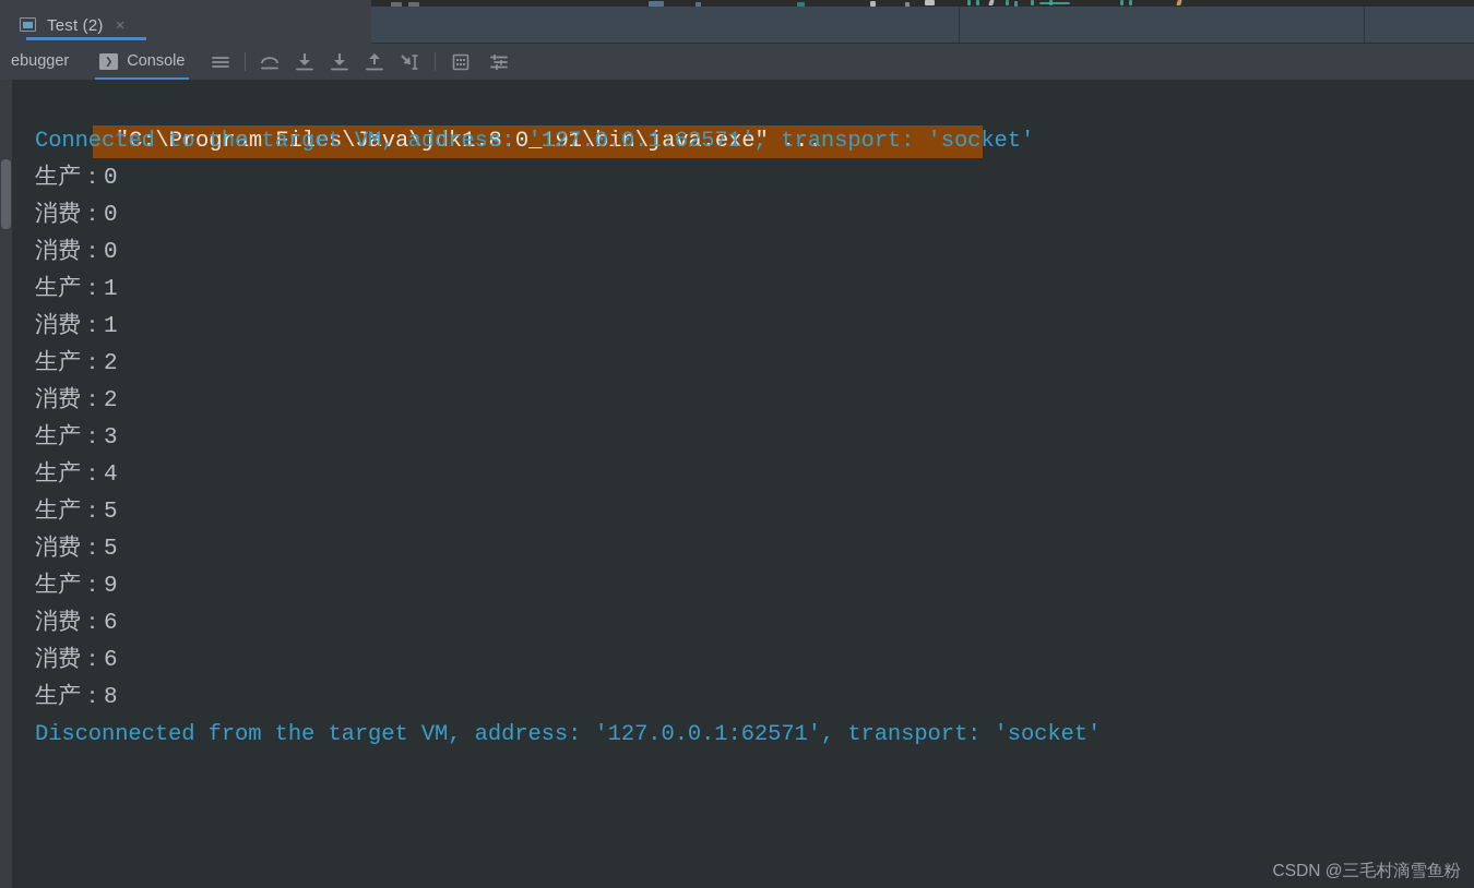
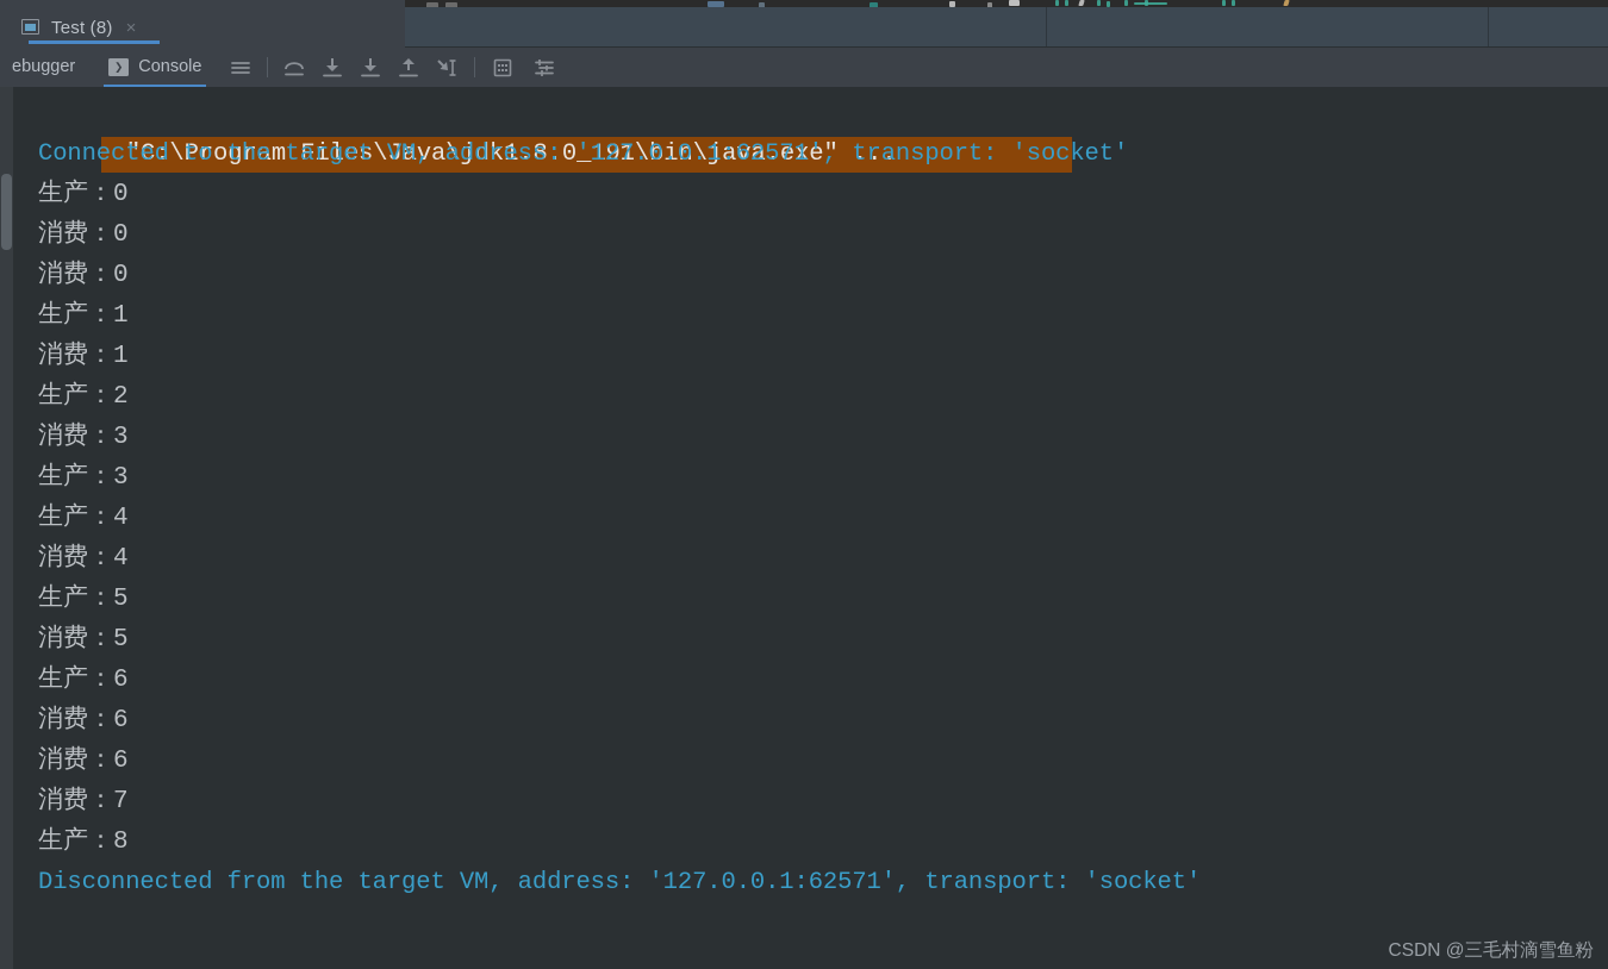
- Test (2)
+ Test (8)
  ×
  ebugger
  ❯
  Console
  "C:\Program Files\Java\jdk1.8.0_191\bin\java.exe" ...
  Connected to the target VM, address: '127.0.0.1:62571', transport: 'socket'
  生产：0
  消费：0
  消费：0
  生产：1
  消费：1
  生产：2
- 消费：2
+ 消费：3
  生产：3
  生产：4
+ 消费：4
  生产：5
  消费：5
- 生产：9
+ 生产：6
  消费：6
  消费：6
+ 消费：7
  生产：8
  Disconnected from the target VM, address: '127.0.0.1:62571', transport: 'socket'
  CSDN @三毛村滴雪鱼粉
